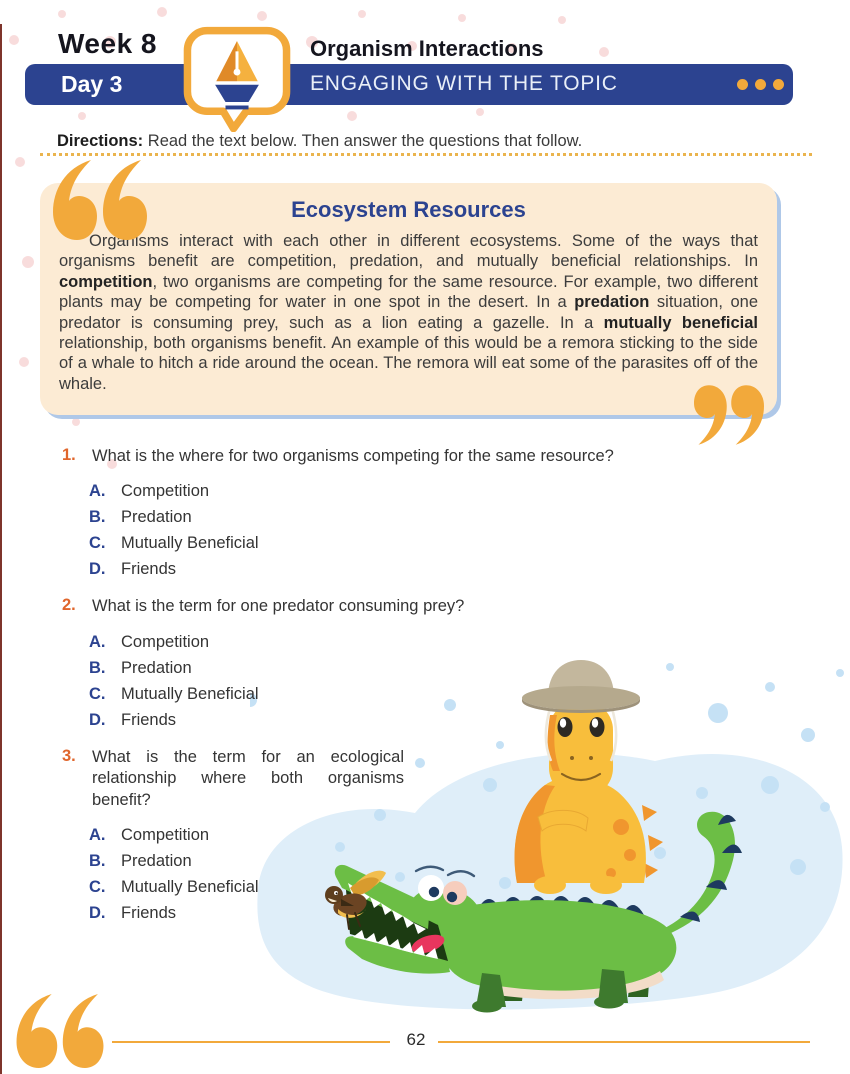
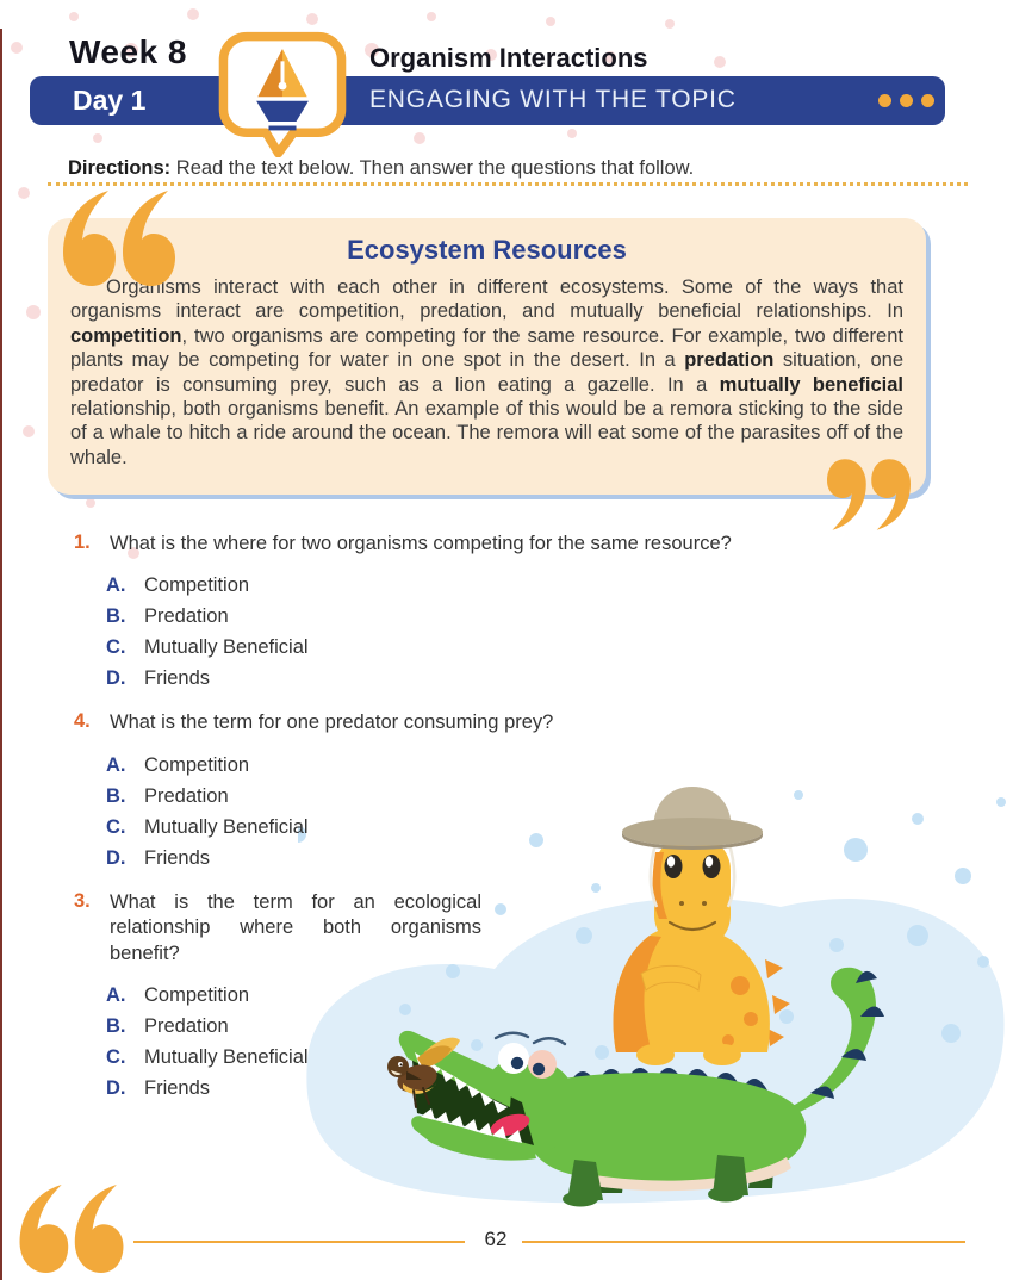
  Week 8
- Day 3
+ Day 1
  ENGAGING WITH THE TOPIC
  Organism Interactions
  Directions: Read the text below. Then answer the questions that follow.
  Ecosystem Resources
- Organisms interact with each other in different ecosystems. Some of the ways that organisms benefit are competition, predation, and mutually beneficial relationships. In competition, two organisms are competing for the same resource. For example, two different plants may be competing for water in one spot in the desert. In a predation situation, one predator is consuming prey, such as a lion eating a gazelle. In a mutually beneficial relationship, both organisms benefit. An example of this would be a remora sticking to the side of a whale to hitch a ride around the ocean. The remora will eat some of the parasites off of the whale.
+ Organisms interact with each other in different ecosystems. Some of the ways that organisms interact are competition, predation, and mutually beneficial relationships. In competition, two organisms are competing for the same resource. For example, two different plants may be competing for water in one spot in the desert. In a predation situation, one predator is consuming prey, such as a lion eating a gazelle. In a mutually beneficial relationship, both organisms benefit. An example of this would be a remora sticking to the side of a whale to hitch a ride around the ocean. The remora will eat some of the parasites off of the whale.
  1.
  What is the where for two organisms competing for the same resource?
  A.
  Competition
  B.
  Predation
  C.
  Mutually Beneficial
  D.
  Friends
- 2.
+ 4.
  What is the term for one predator consuming prey?
  A.
  Competition
  B.
  Predation
  C.
  Mutually Beneficial
  D.
  Friends
  3.
  What is the term for an ecological relationship where both organisms benefit?
  A.
  Competition
  B.
  Predation
  C.
  Mutually Beneficial
  D.
  Friends
  62
